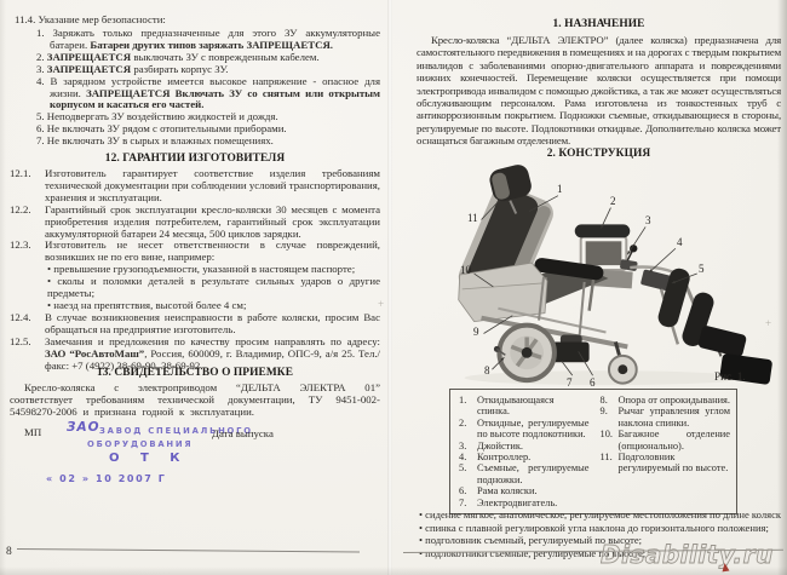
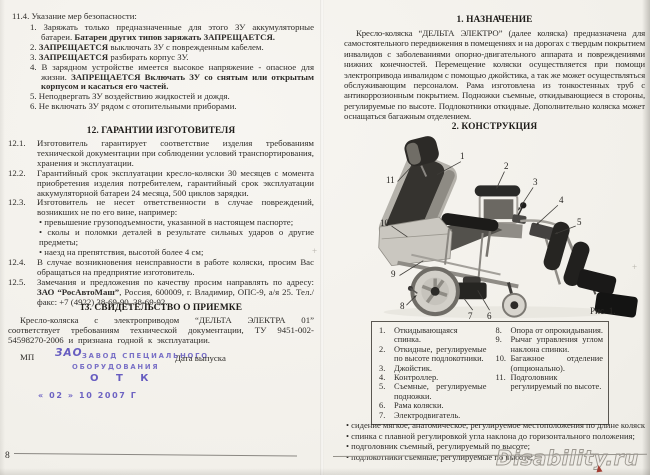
  11.4. Указание мер безопасности:
  1. Заряжать только предназначенные для этого ЗУ аккумуляторные батареи. Батареи других типов заряжать ЗАПРЕЩАЕТСЯ.
  2. ЗАПРЕЩАЕТСЯ выключать ЗУ с поврежденным кабелем.
  3. ЗАПРЕЩАЕТСЯ разбирать корпус ЗУ.
  4. В зарядном устройстве имеется высокое напряжение - опасное для жизни. ЗАПРЕЩАЕТСЯ Включать ЗУ со снятым или открытым корпусом и касаться его частей.
  5. Неподвергать ЗУ воздействию жидкостей и дождя.
  6. Не включать ЗУ рядом с отопительными приборами.
- 7. Не включать ЗУ в сырых и влажных помещениях.
  12. ГАРАНТИИ ИЗГОТОВИТЕЛЯ
  12.1.
  Изготовитель гарантирует соответствие изделия требованиям технической документации при соблюдении условий транспортирования, хранения и эксплуатации.
  12.2.
  Гарантийный срок эксплуатации кресло-коляски 30 месяцев с момента приобретения изделия потребителем, гарантийный срок эксплуатации аккумуляторной батареи 24 месяца, 500 циклов зарядки.
  12.3.
  Изготовитель не несет ответственности в случае повреждений, возникших не по его вине, например:
  • превышение грузоподъемности, указанной в настоящем паспорте;
  • сколы и поломки деталей в результате сильных ударов о другие предметы;
  • наезд на препятствия, высотой более 4 см;
  12.4.
  В случае возникновения неисправности в работе коляски, просим Вас обращаться на предприятие изготовитель.
  12.5.
  Замечания и предложения по качеству просим направлять по адресу: ЗАО “РосАвтоМаш”, Россия, 600009, г. Владимир, ОПС-9, а/я 25. Тел./факс: +7 (4922) 38-69-90, 38-69-92.
  13. СВИДЕТЕЛЬСТВО О ПРИЕМКЕ
  Кресло-коляска с электроприводом “ДЕЛЬТА ЭЛЕКТРА 01” соответствует требованиям технической документации, ТУ 9451-002-54598270-2006 и признана годной к эксплуатации.
  МП
  ЗАО
  ЗАВОД СПЕЦИАЛЬНОГО
  ОБОРУДОВАНИЯ
  О Т К
  « 02 » 10 2007 Г
  Дата выпуска
  8
  1. НАЗНАЧЕНИЕ
  Кресло-коляска “ДЕЛЬТА ЭЛЕКТРО” (далее коляска) предназначена для самостоятельного передвижения в помещениях и на дорогах с твердым покрытием инвалидов с заболеваниями опорно-двигательного аппарата и повреждениями нижних конечностей. Перемещение коляски осуществляется при помощи электропривода инвалидом с помощью джойстика, а так же может осуществляться обслуживающим персоналом. Рама изготовлена из тонкостенных труб с антикоррозионным покрытием. Подножки съемные, откидывающиеся в стороны, регулируемые по высоте. Подлокотники откидные. Дополнительно коляска может оснащаться багажным отделением.
  2. КОНСТРУКЦИЯ
  1
  2
  3
  4
  5
  6
  7
  8
  9
  10
  11
  Рис. 1.
  1.
  Откидывающаяся спинка.
  2.
  Откидные, регулируемые по высоте подлокотники.
  3.
  Джойстик.
  4.
  Контроллер.
  5.
  Съемные, регулируемые подножки.
  6.
  Рама коляски.
  7.
  Электродвигатель.
  8.
  Опора от опрокидывания.
  9.
  Рычаг управления углом наклона спинки.
  10.
  Багажное отделение (опционально).
  11.
  Подголовник регулируемый по высоте.
  • сидение мягкое, анатомическое, регулируемое местоположения по длине коляск
  • спинка с плавной регулировкой угла наклона до горизонтального положения;
  • подголовник съемный, регулируемый по высоте;
  локотники съемные, регулируемые по высоте;
  Disability.ru
  +
  +
